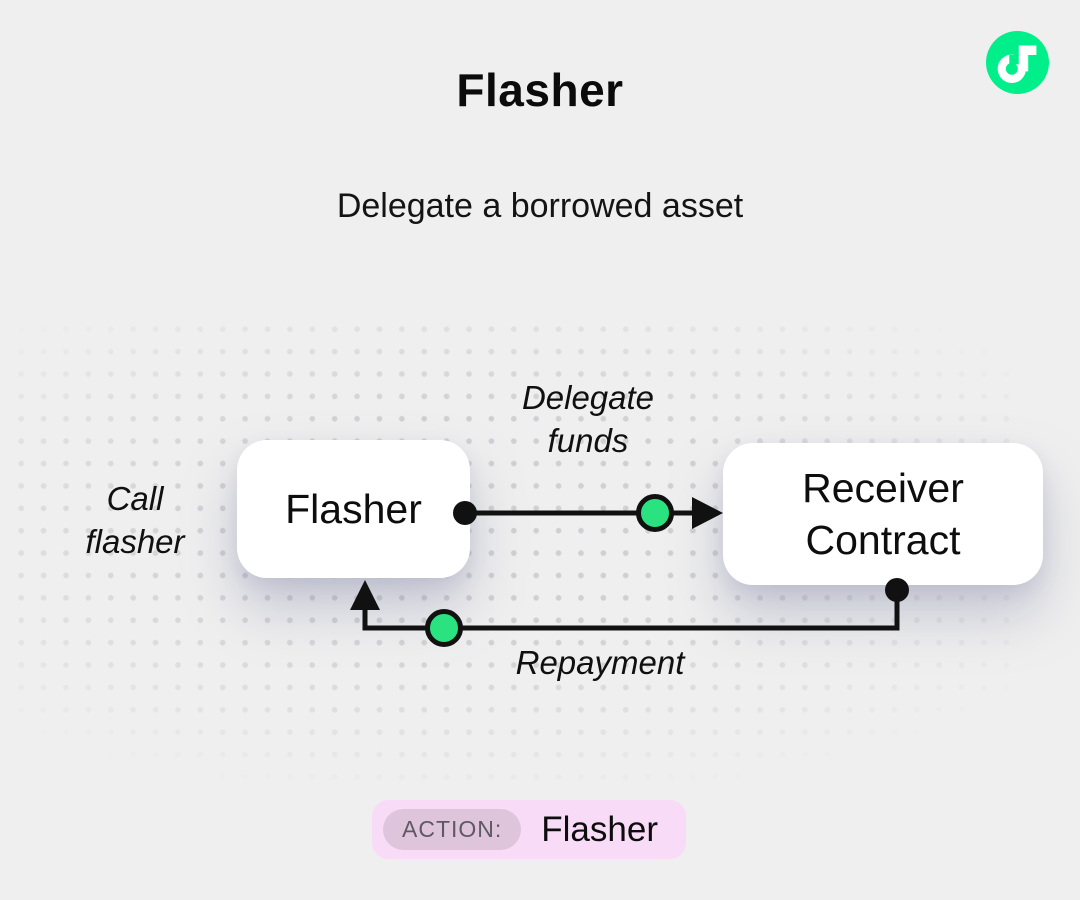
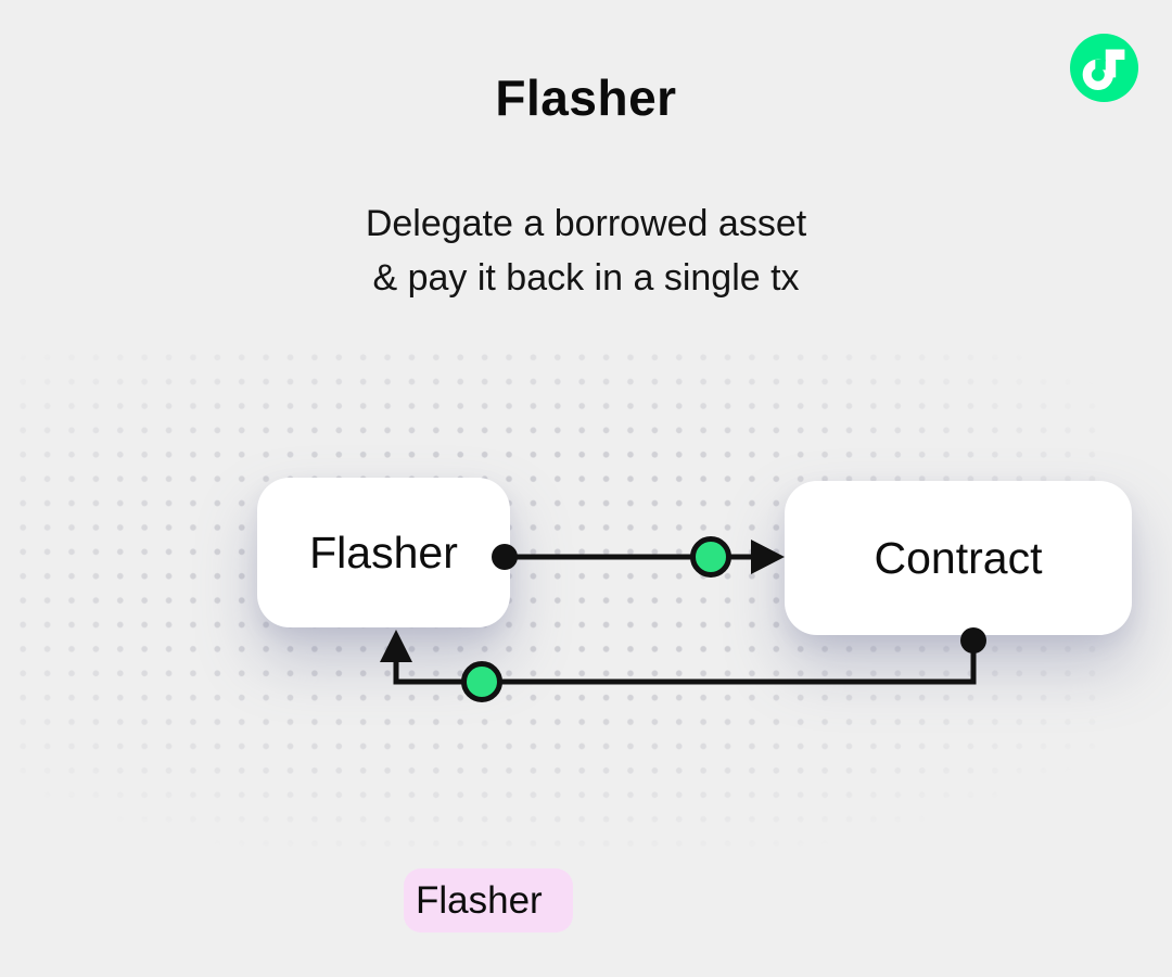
  Flasher
  Delegate a borrowed asset
+ & pay it back in a single tx
  Flasher
- Receiver
  Contract
- Delegate
- funds
- Call
- flasher
- Repayment
- ACTION:
  Flasher
